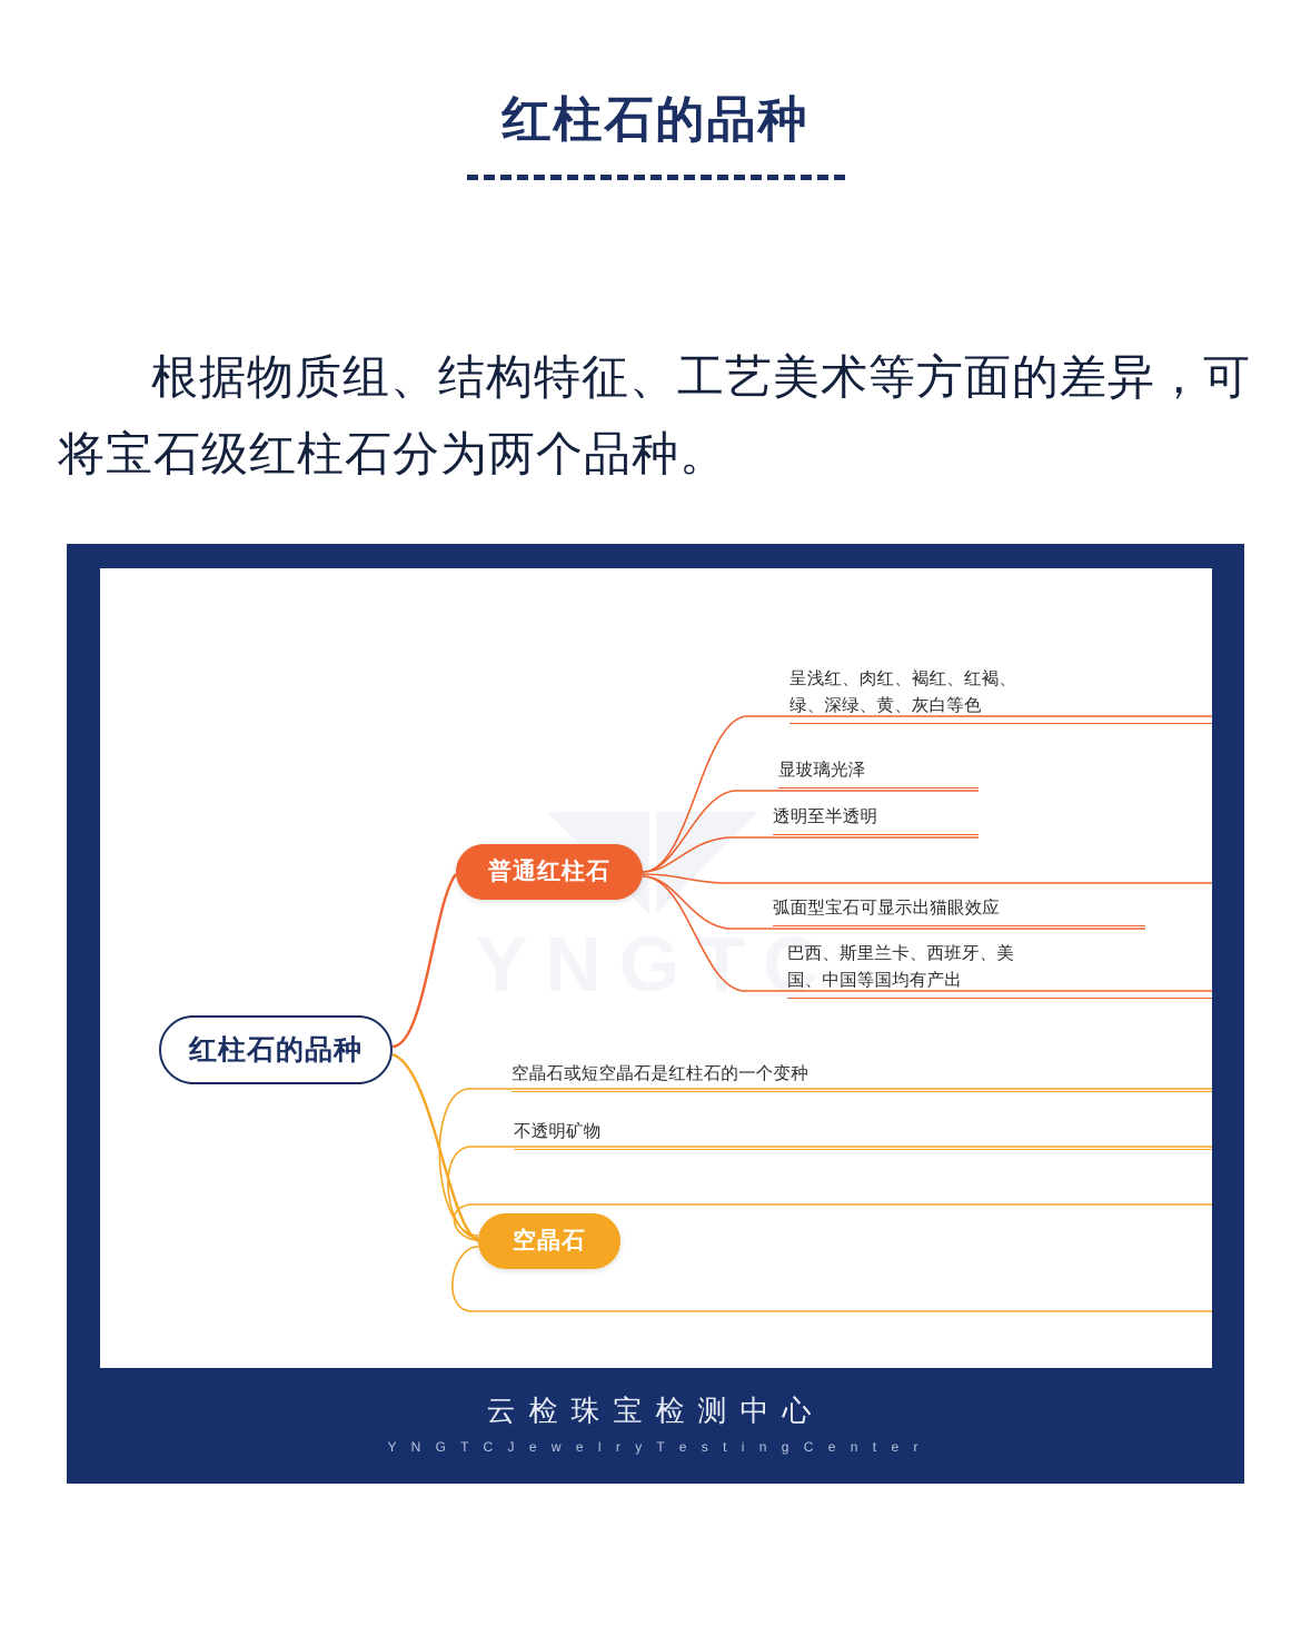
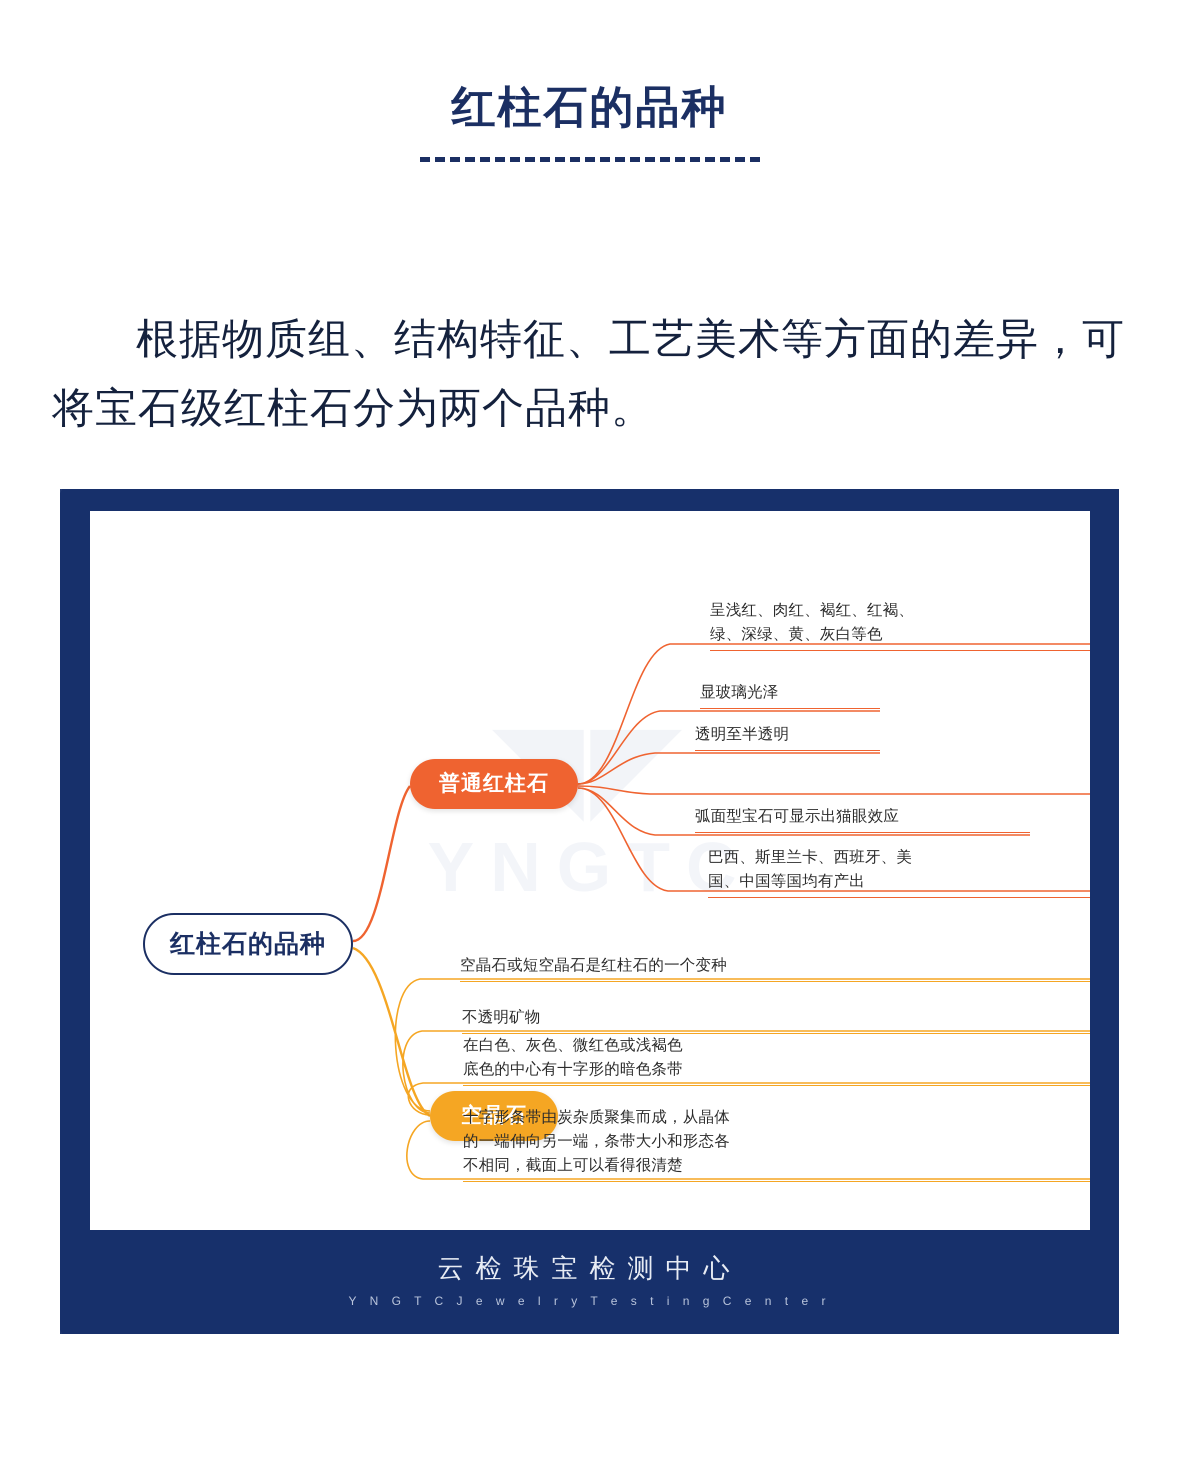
  红柱石的品种
  根据物质组、结构特征、工艺美术等方面的差异，可将宝石级红柱石分为两个品种。
  YNGTC
  红柱石的品种
  普通红柱石
  空晶石
  呈浅红、肉红、褐红、红褐、
  绿、深绿、黄、灰白等色
  显玻璃光泽
  透明至半透明
  弧面型宝石可显示出猫眼效应
  巴西、斯里兰卡、西班牙、美
  国、中国等国均有产出
  空晶石或短空晶石是红柱石的一个变种
  不透明矿物
+ 在白色、灰色、微红色或浅褐色
+ 底色的中心有十字形的暗色条带
+ 十字形条带由炭杂质聚集而成，从晶体
+ 的一端伸向另一端，条带大小和形态各
+ 不相同，截面上可以看得很清楚
  云检珠宝检测中心
  Y N G T C J e w e l r y T e s t i n g C e n t e r
